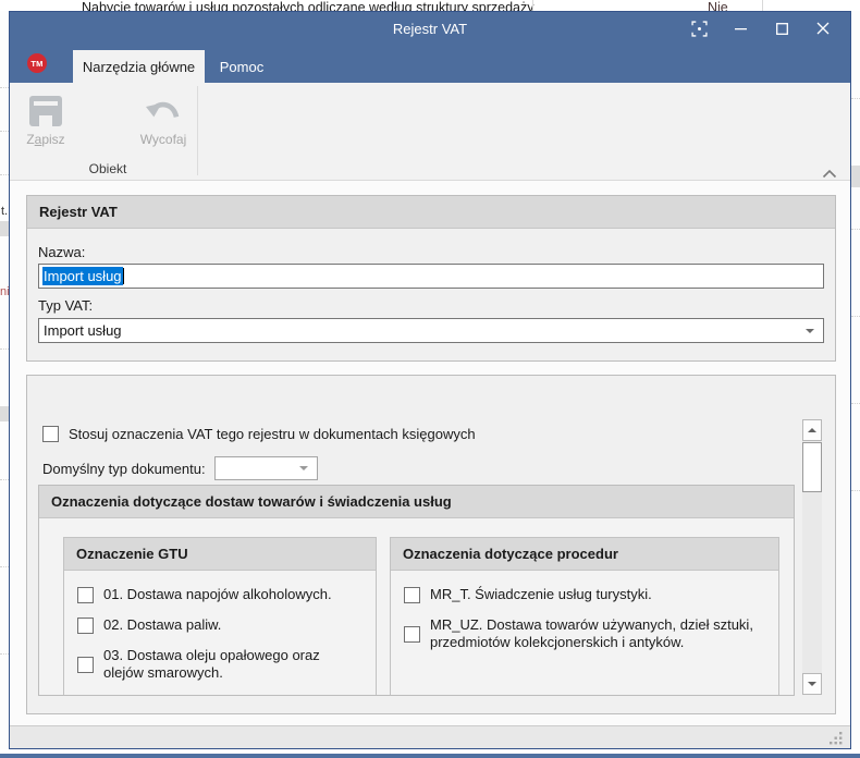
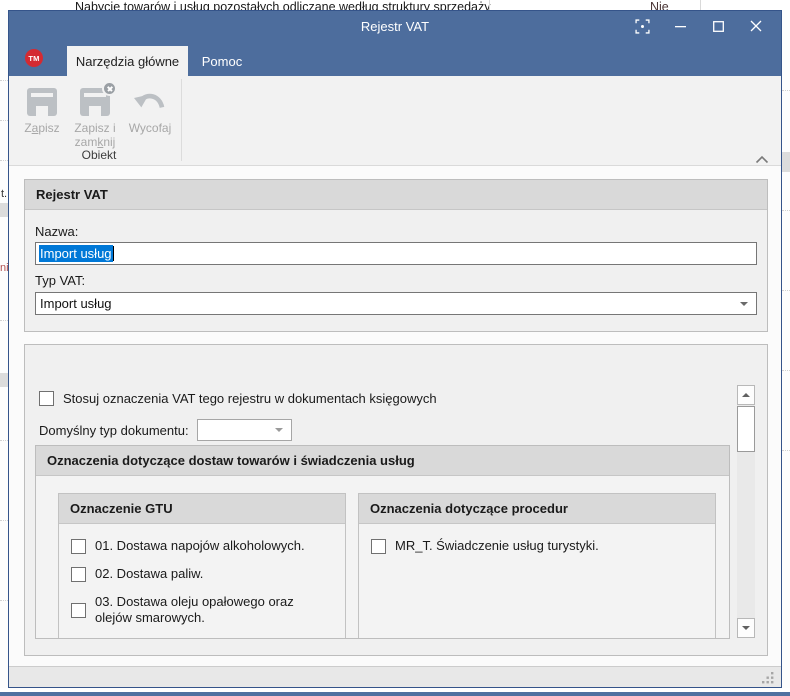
  Nabycie towarów i usług pozostałych odliczane według struktury sprzedaży
  Nie
  t.
  Rejestr VAT
  TM
  Narzędzia główne
  Pomoc
  Zapisz
+ Zapisz i
+ zamknij
  Wycofaj
  Obiekt
  Rejestr VAT
  Nazwa:
  Import usług
  Typ VAT:
  Import usług
  Stosuj oznaczenia VAT tego rejestru w dokumentach księgowych
  Domyślny typ dokumentu:
  Oznaczenia dotyczące dostaw towarów i świadczenia usług
  Oznaczenie GTU
  01. Dostawa napojów alkoholowych.
  02. Dostawa paliw.
  03. Dostawa oleju opałowego oraz olejów smarowych.
  Oznaczenia dotyczące procedur
  MR_T. Świadczenie usług turystyki.
- MR_UZ. Dostawa towarów używanych, dzieł sztuki, przedmiotów kolekcjonerskich i antyków.
